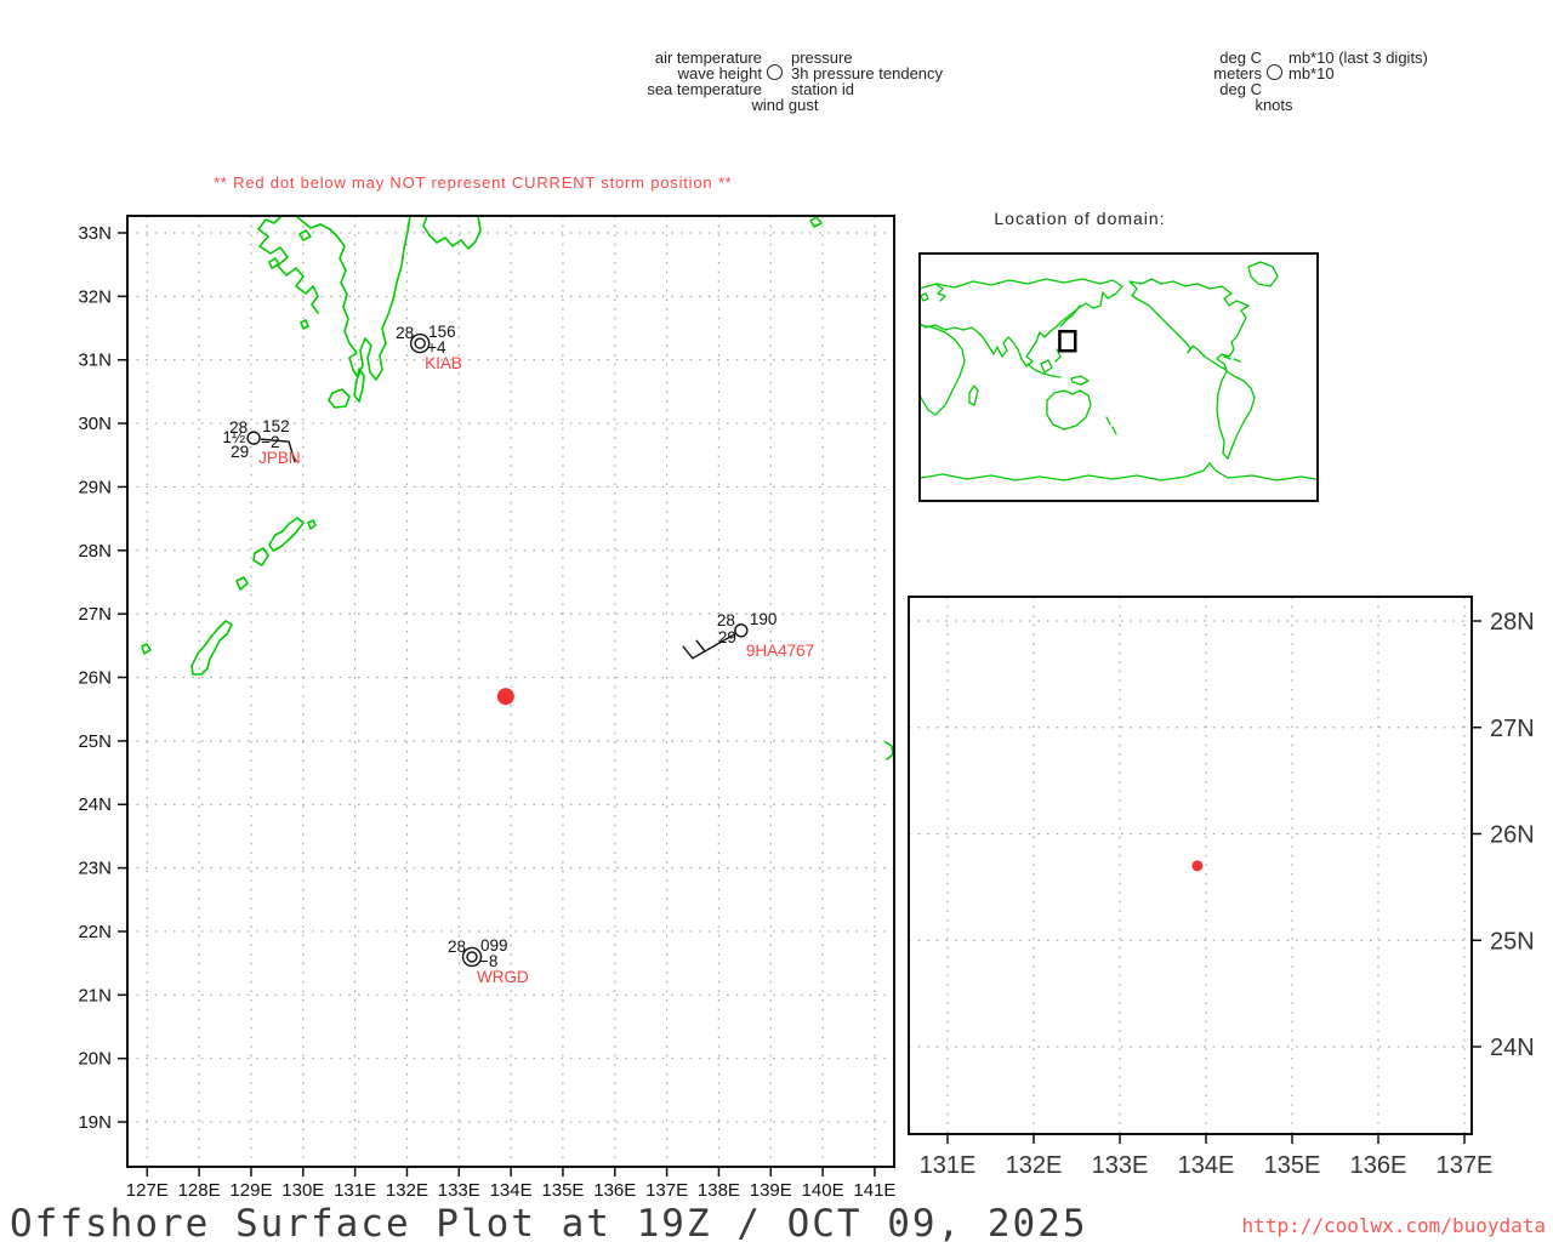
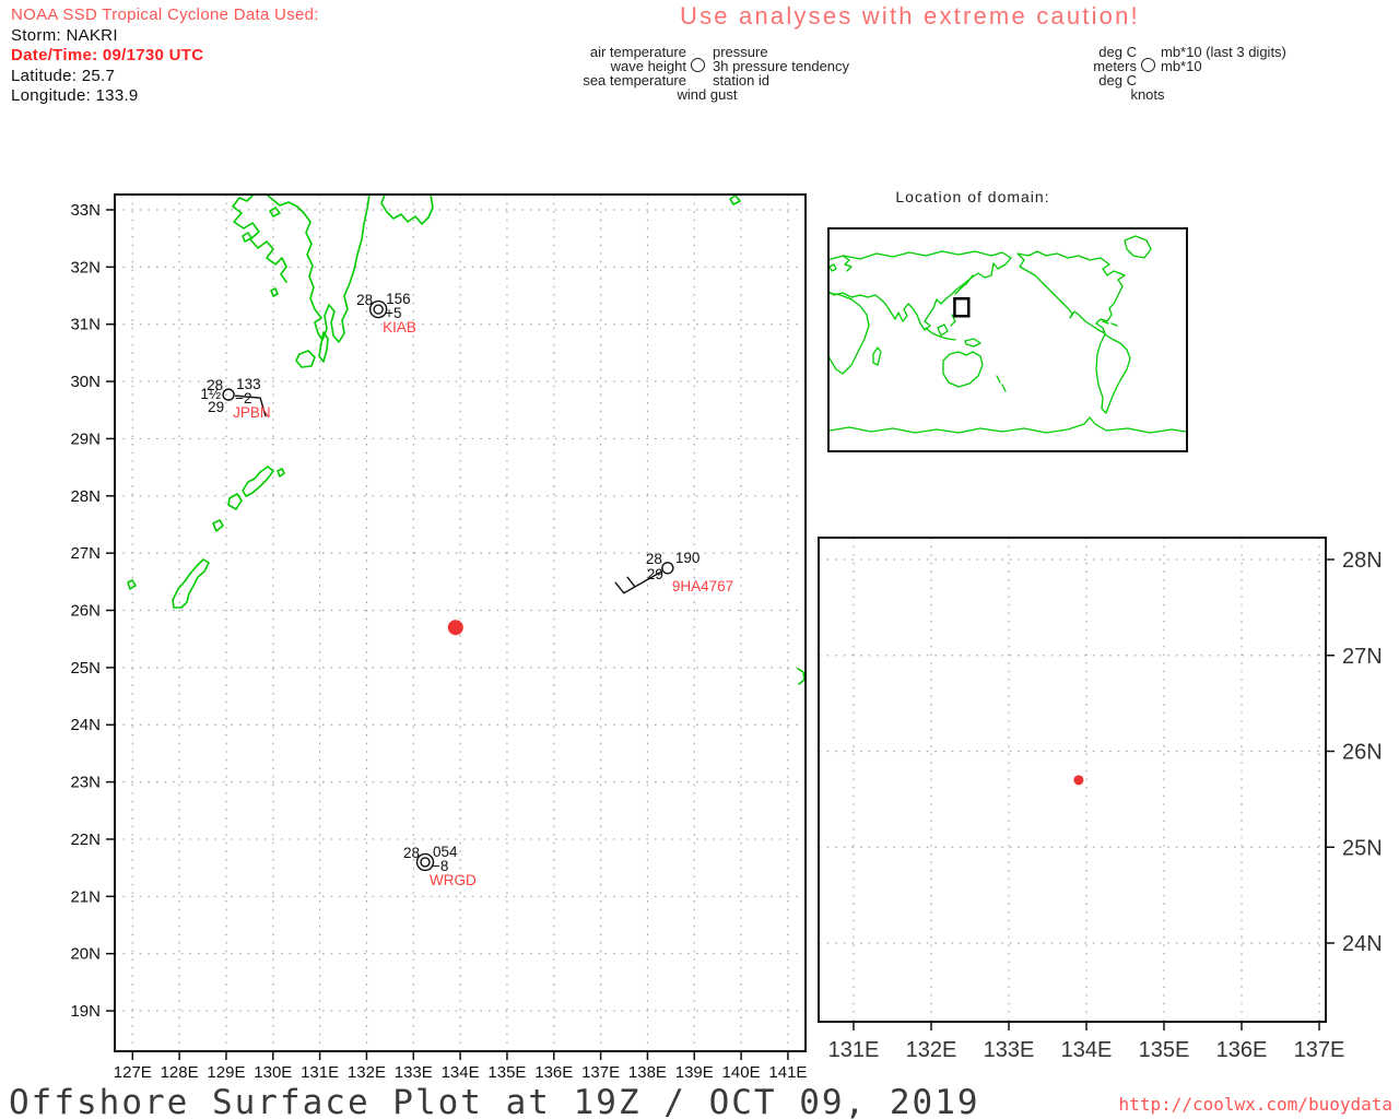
+ NOAA SSD Tropical Cyclone Data Used:
+ Storm: NAKRI
+ Date/Time: 09/1730 UTC
+ Latitude: 25.7
+ Longitude: 133.9
+ Use analyses with extreme caution!
  air temperature
  wave height
  sea temperature
  pressure
  3h pressure tendency
  station id
  wind gust
  deg C
  meters
  deg C
  mb*10 (last 3 digits)
  mb*10
  knots
- ** Red dot below may NOT represent CURRENT storm position **
  127E
  128E
  129E
  130E
  131E
  132E
  133E
  134E
  135E
  136E
  137E
  138E
  139E
  140E
  141E
  33N
  32N
  31N
  30N
  29N
  28N
  27N
  26N
  25N
  24N
  23N
  22N
  21N
  20N
  19N
  28
  156
- +4
+ +5
  KIAB
  28
- 152
+ 133
  −2
  1½
  29
  JPBN
  28
  190
  29
  9HA4767
  28
- 099
+ 054
  −8
  WRGD
  Location of domain:
  131E
  132E
  133E
  134E
  135E
  136E
  137E
  28N
  27N
  26N
  25N
  24N
- Offshore Surface Plot at 19Z / OCT 09, 2025
+ Offshore Surface Plot at 19Z / OCT 09, 2019
  http://coolwx.com/buoydata
